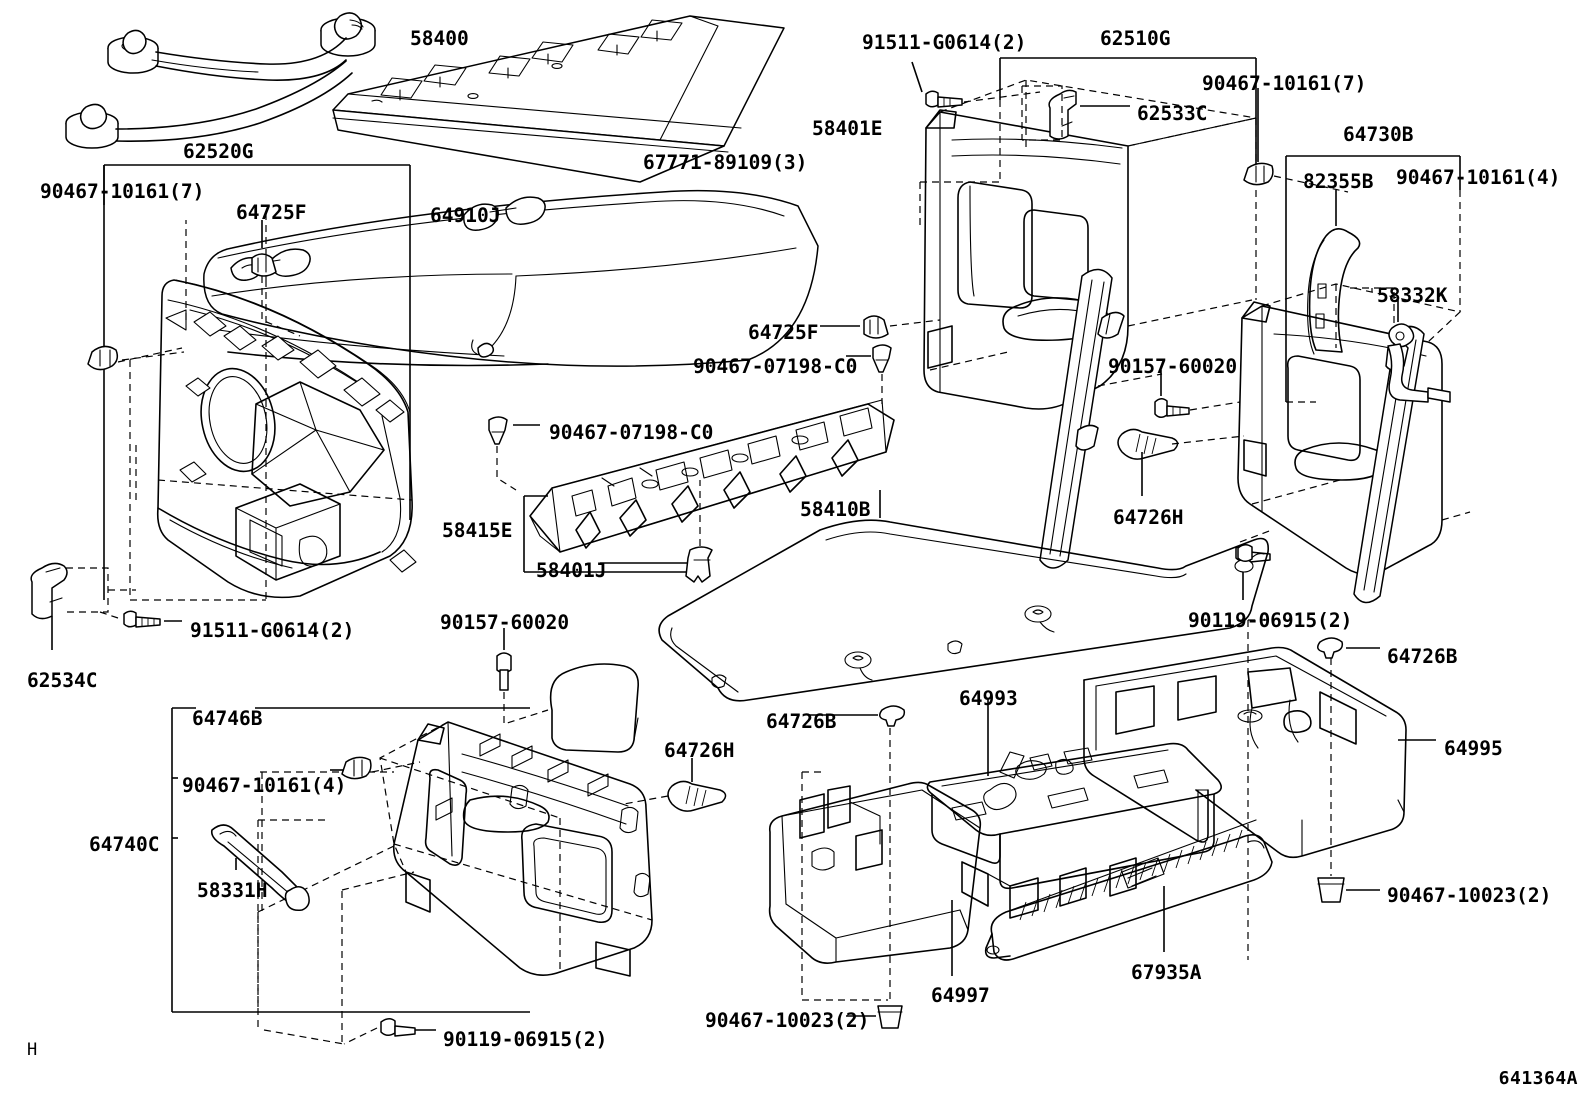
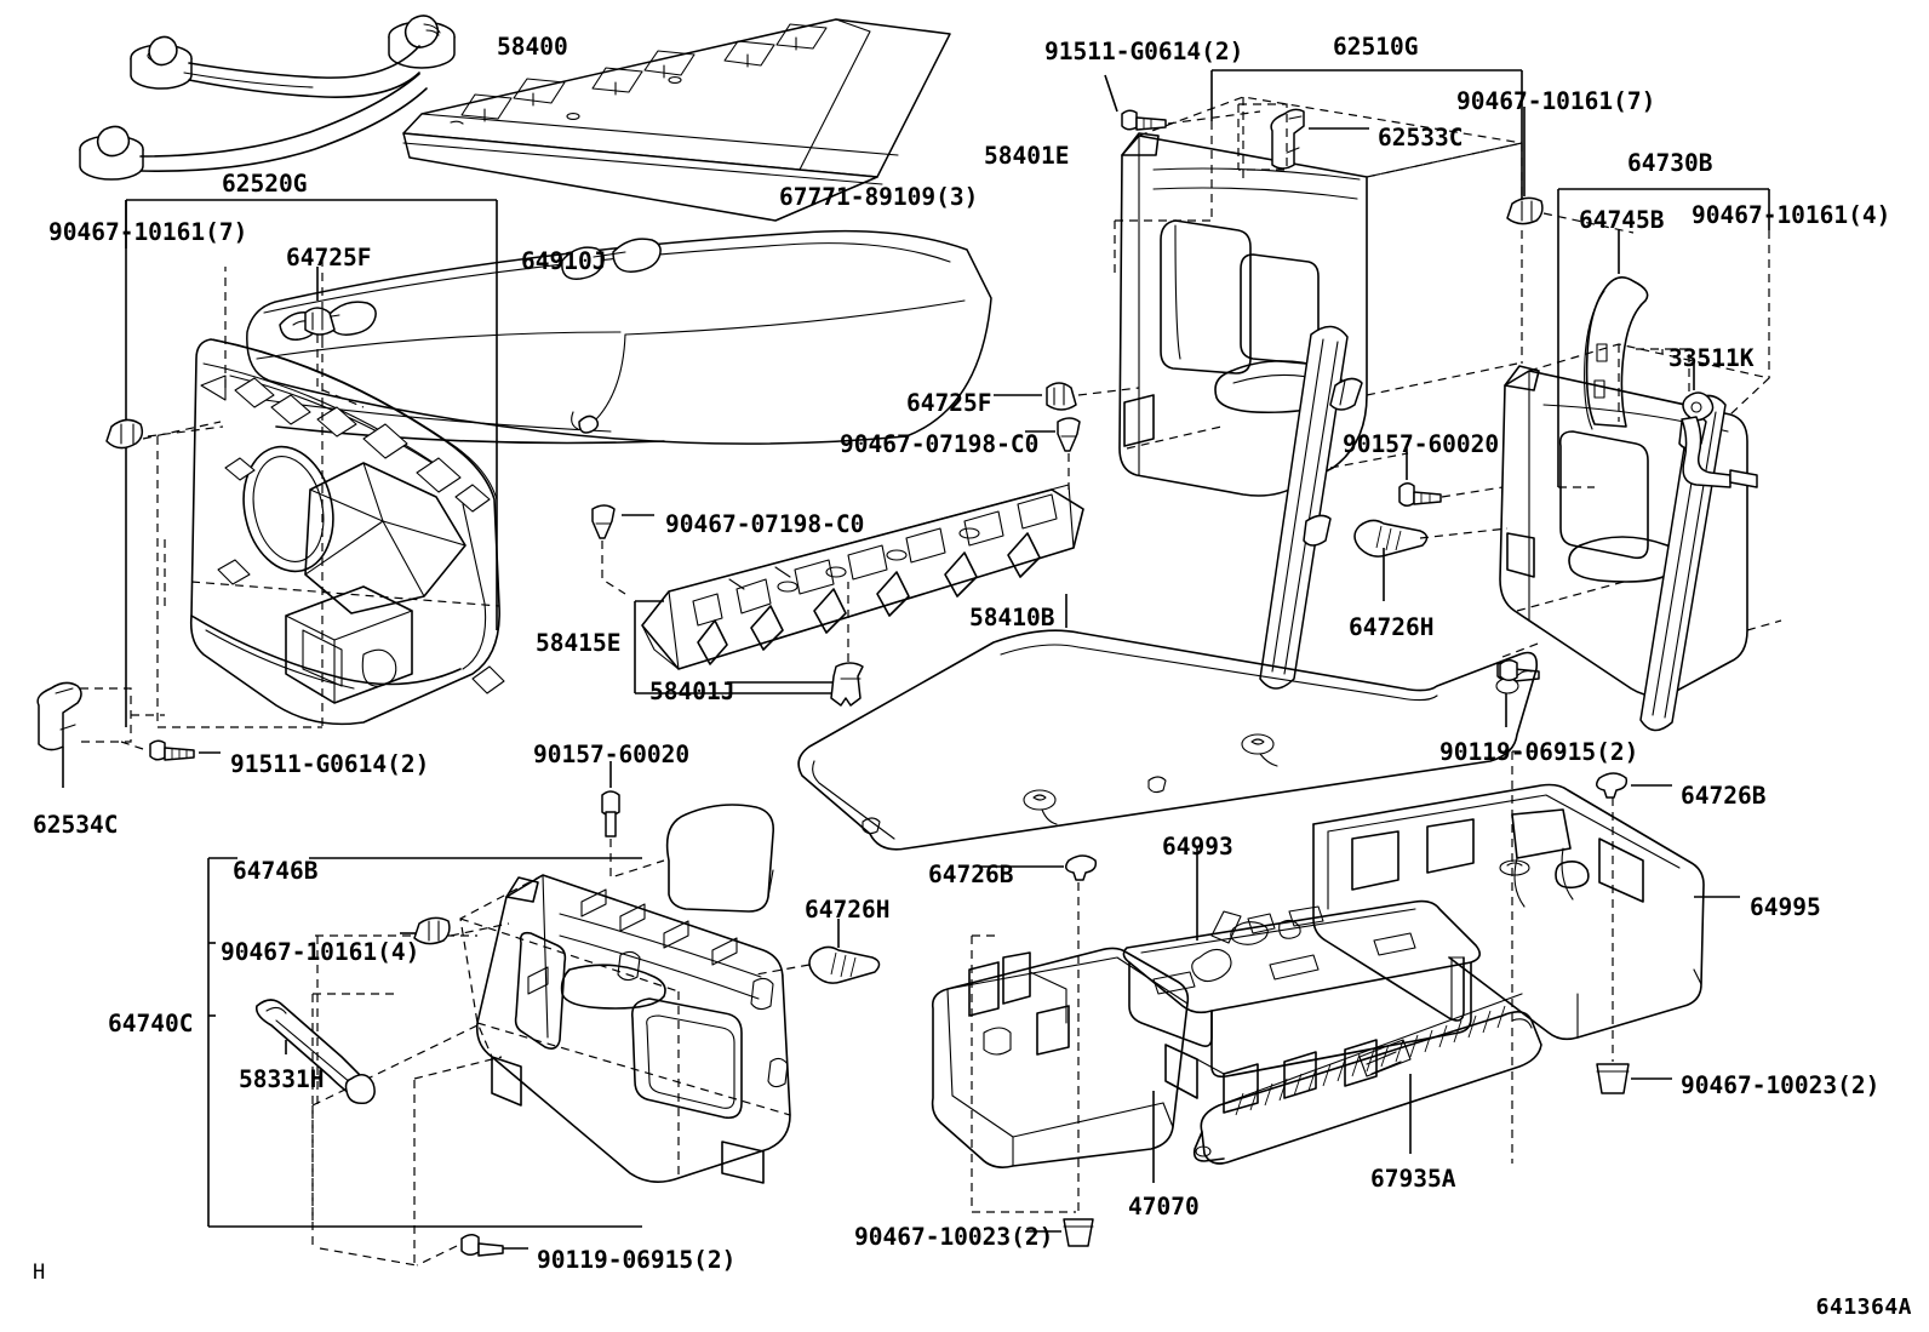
  58400
  91511-G0614(2)
  62510G
  90467-10161(7)
  58401E
  62533C
  64730B
  62520G
  67771-89109(3)
- 82355B
+ 64745B
  90467-10161(4)
  90467-10161(7)
  64910J
  64725F
- 58332K
+ 33511K
  64725F
  90467-07198-C0
  90157-60020
  90467-07198-C0
  58410B
  64726H
  58415E
  58401J
  90157-60020
  91511-G0614(2)
  90119-06915(2)
  62534C
  64726B
  64993
  64746B
  64726B
  64995
  64726H
  90467-10161(4)
  64740C
  58331H
  90467-10023(2)
  67935A
- 64997
+ 47070
  90467-10023(2)
  90119-06915(2)
  H
  641364A
